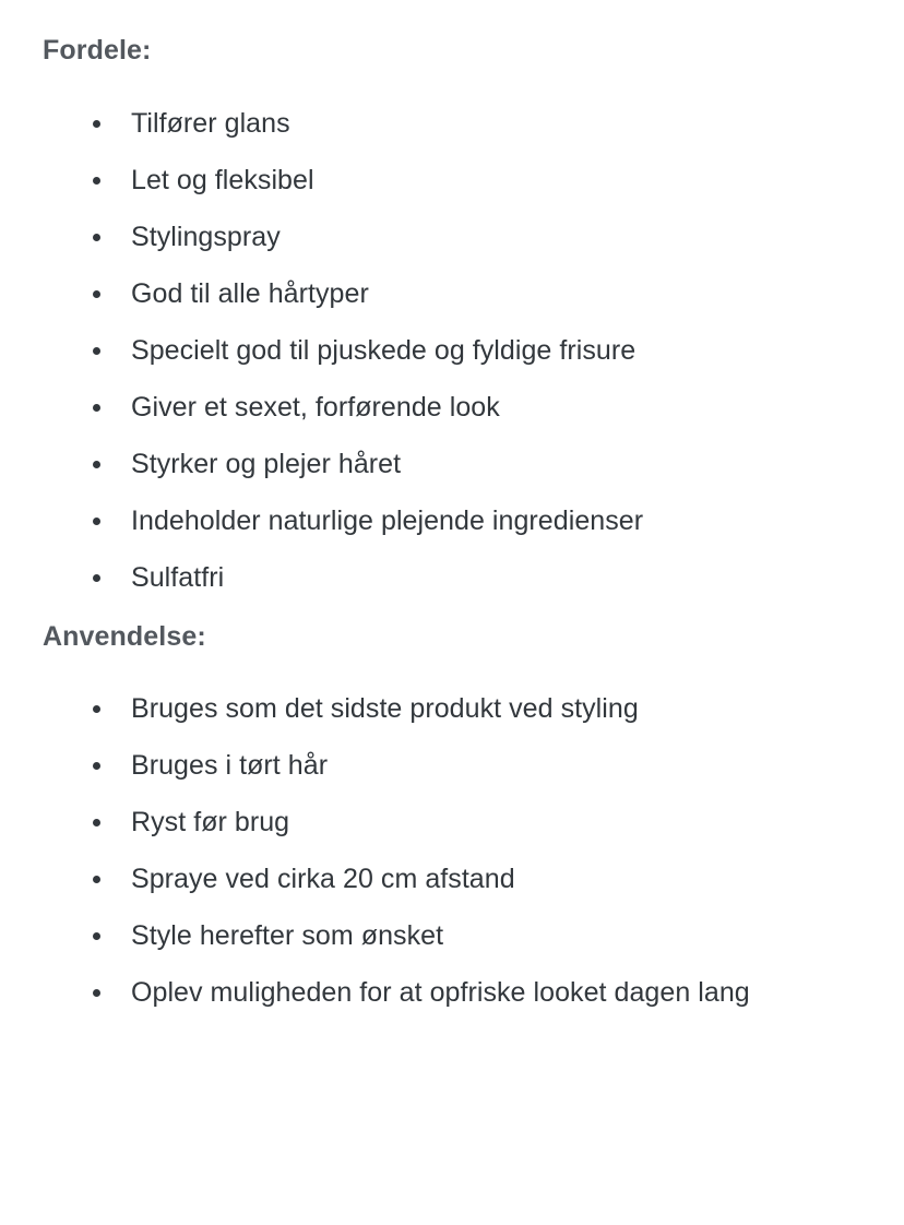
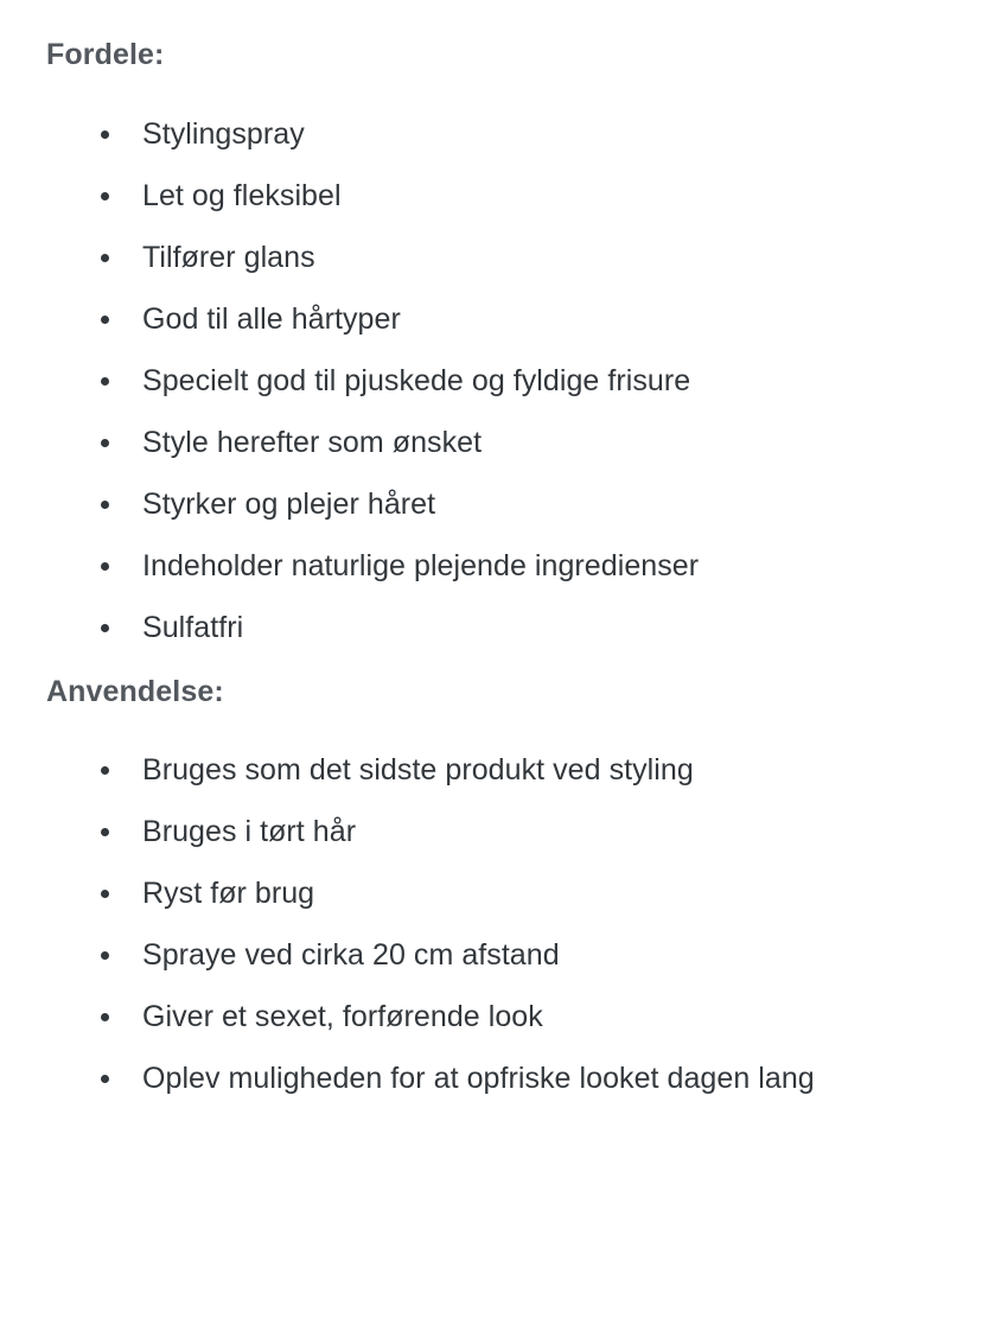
  Fordele:
- Tilfører glans
+ Stylingspray
  Let og fleksibel
- Stylingspray
+ Tilfører glans
  God til alle hårtyper
  Specielt god til pjuskede og fyldige frisure
- Giver et sexet, forførende look
+ Style herefter som ønsket
  Styrker og plejer håret
  Indeholder naturlige plejende ingredienser
  Sulfatfri
  Anvendelse:
  Bruges som det sidste produkt ved styling
  Bruges i tørt hår
  Ryst før brug
  Spraye ved cirka 20 cm afstand
- Style herefter som ønsket
+ Giver et sexet, forførende look
  Oplev muligheden for at opfriske looket dagen lang
